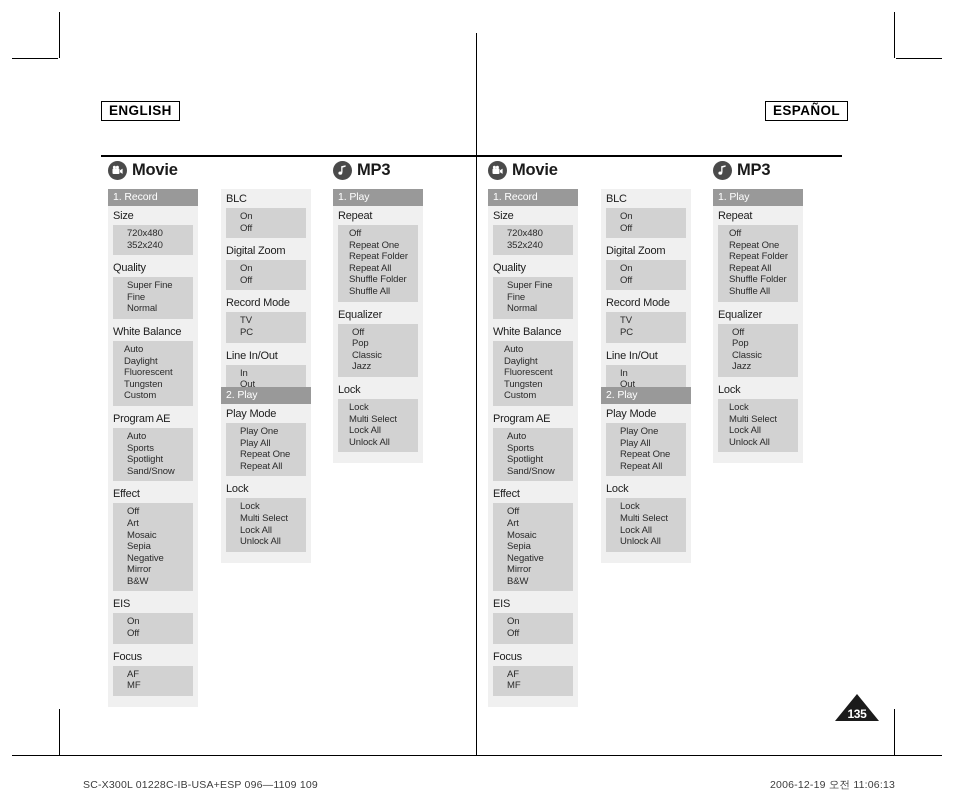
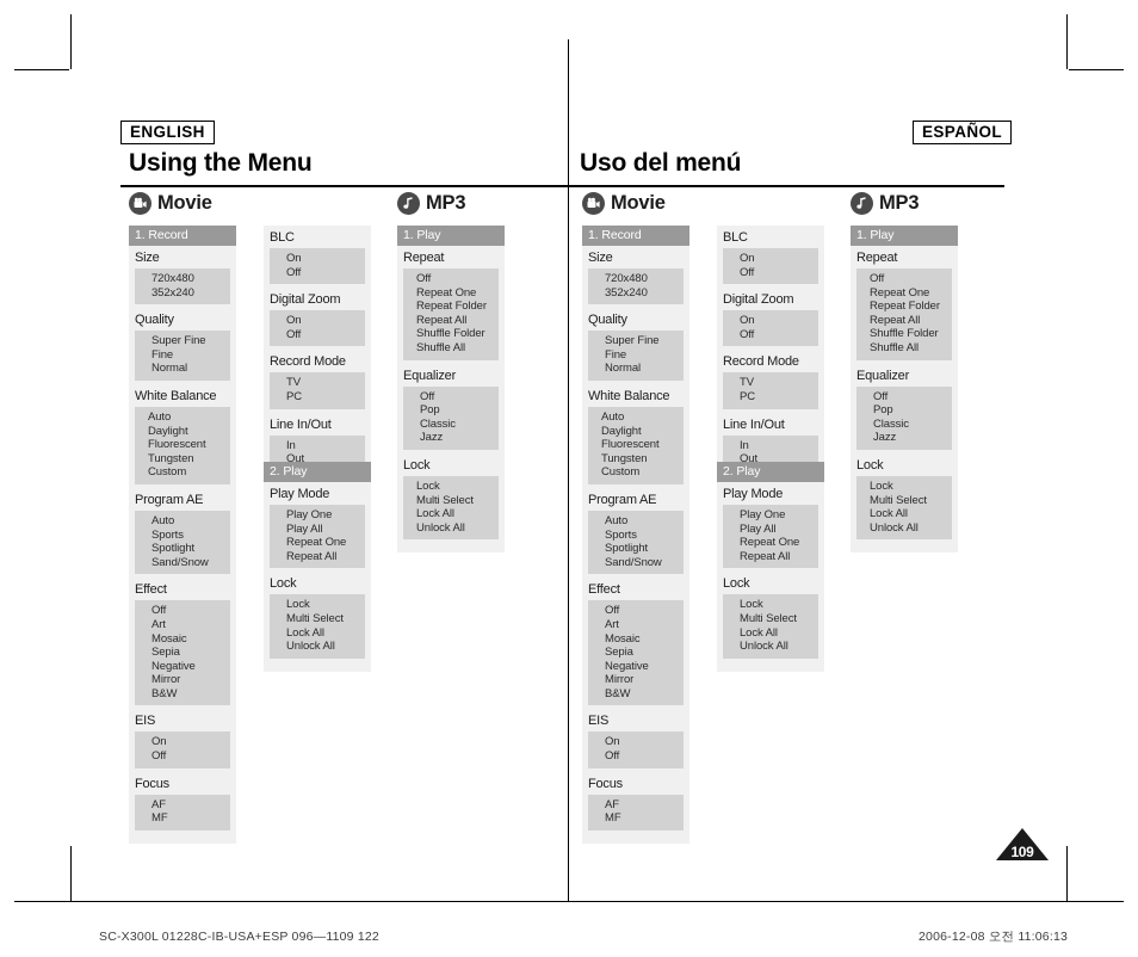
  ENGLISH
  ESPAÑOL
+ Using the Menu
+ Uso del menú
  Movie
  MP3
  1. Record
  Size
  720x480
  352x240
  Quality
  Super Fine
  Fine
  Normal
  White Balance
  Auto
  Daylight
  Fluorescent
  Tungsten
  Custom
  Program AE
  Auto
  Sports
  Spotlight
  Sand/Snow
  Effect
  Off
  Art
  Mosaic
  Sepia
  Negative
  Mirror
  B&W
  EIS
  On
  Off
  Focus
  AF
  MF
  BLC
  On
  Off
  Digital Zoom
  On
  Off
  Record Mode
  TV
  PC
  Line In/Out
  In
  Out
  2. Play
  Play Mode
  Play One
  Play All
  Repeat One
  Repeat All
  Lock
  Lock
  Multi Select
  Lock All
  Unlock All
  1. Play
  Repeat
  Off
  Repeat One
  Repeat Folder
  Repeat All
  Shuffle Folder
  Shuffle All
  Equalizer
  Off
  Pop
  Classic
  Jazz
  Lock
  Lock
  Multi Select
  Lock All
  Unlock All
  Movie
  MP3
  1. Record
  Size
  720x480
  352x240
  Quality
  Super Fine
  Fine
  Normal
  White Balance
  Auto
  Daylight
  Fluorescent
  Tungsten
  Custom
  Program AE
  Auto
  Sports
  Spotlight
  Sand/Snow
  Effect
  Off
  Art
  Mosaic
  Sepia
  Negative
  Mirror
  B&W
  EIS
  On
  Off
  Focus
  AF
  MF
  BLC
  On
  Off
  Digital Zoom
  On
  Off
  Record Mode
  TV
  PC
  Line In/Out
  In
  Out
  2. Play
  Play Mode
  Play One
  Play All
  Repeat One
  Repeat All
  Lock
  Lock
  Multi Select
  Lock All
  Unlock All
  1. Play
  Repeat
  Off
  Repeat One
  Repeat Folder
  Repeat All
  Shuffle Folder
  Shuffle All
  Equalizer
  Off
  Pop
  Classic
  Jazz
  Lock
  Lock
  Multi Select
  Lock All
  Unlock All
- 135
+ 109
- SC-X300L 01228C-IB-USA+ESP 096—1109 109
+ SC-X300L 01228C-IB-USA+ESP 096—1109 122
- 2006-12-19 오전 11:06:13
+ 2006-12-08 오전 11:06:13
